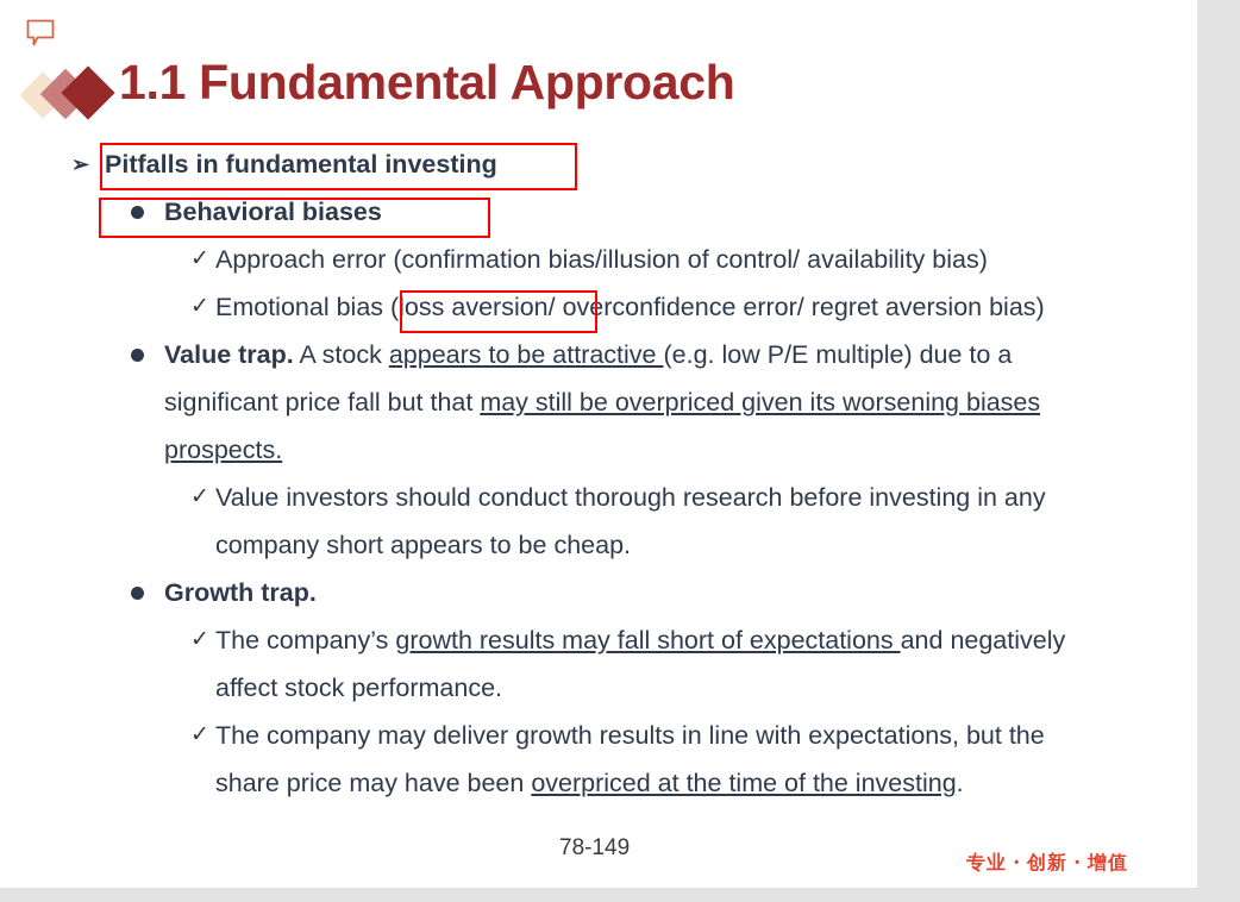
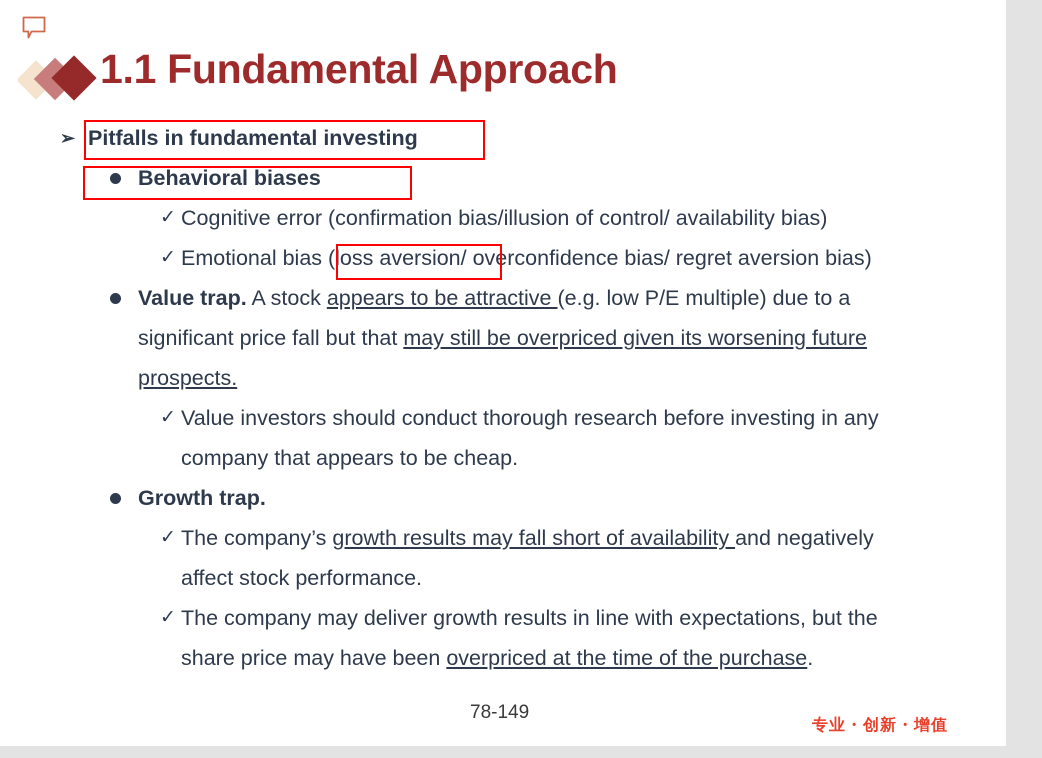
  1.1 Fundamental Approach
  ➢
  Pitfalls in fundamental investing
  Behavioral biases
  ✓
- Approach error (confirmation bias/illusion of control/ availability bias)
+ Cognitive error (confirmation bias/illusion of control/ availability bias)
  ✓
- Emotional bias (loss aversion/ overconfidence error/ regret aversion bias)
+ Emotional bias (loss aversion/ overconfidence bias/ regret aversion bias)
- Value trap. A stock appears to be attractive (e.g. low P/E multiple) due to a significant price fall but that may still be overpriced given its worsening biases prospects.
+ Value trap. A stock appears to be attractive (e.g. low P/E multiple) due to a significant price fall but that may still be overpriced given its worsening future prospects.
  ✓
- Value investors should conduct thorough research before investing in any company short appears to be cheap.
+ Value investors should conduct thorough research before investing in any company that appears to be cheap.
  Growth trap.
  ✓
- The company’s growth results may fall short of expectations and negatively affect stock performance.
+ The company’s growth results may fall short of availability and negatively affect stock performance.
  ✓
- The company may deliver growth results in line with expectations, but the share price may have been overpriced at the time of the investing.
+ The company may deliver growth results in line with expectations, but the share price may have been overpriced at the time of the purchase.
  78-149
  专业・创新・增值
